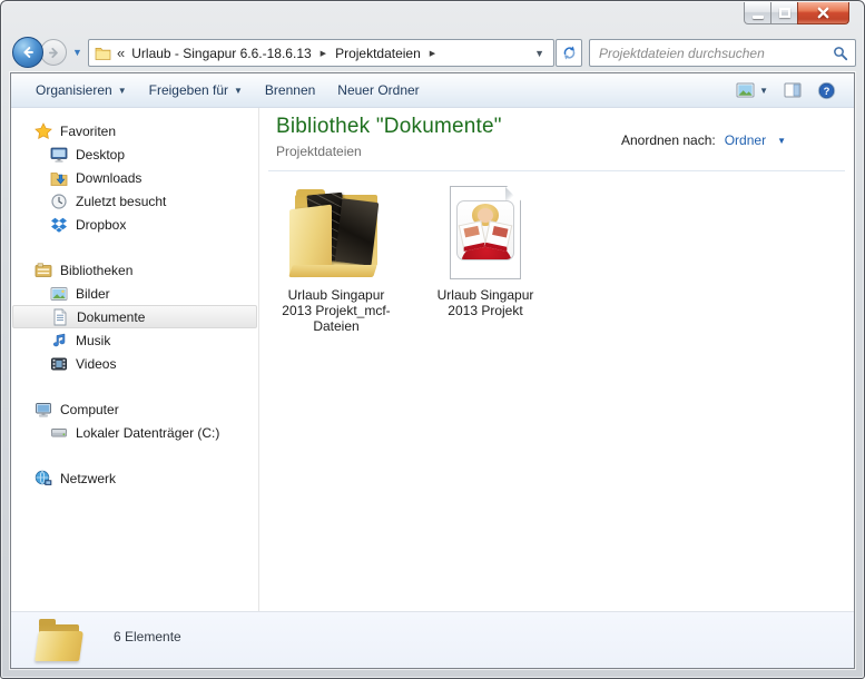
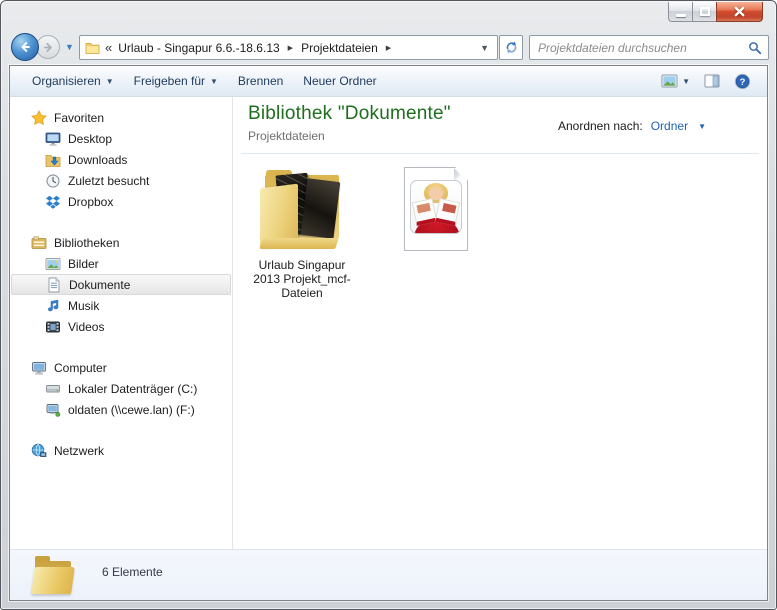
  ▼
  «
  Urlaub - Singapur 6.6.-18.6.13
  Projektdateien
  ▼
  Projektdateien durchsuchen
  Organisieren
  ▼
  Freigeben für
  ▼
  Brennen
  Neuer Ordner
  ▼
  ?
  Favoriten
  Desktop
  Downloads
  Zuletzt besucht
  Dropbox
  Bibliotheken
  Bilder
  Dokumente
  Musik
  Videos
  Computer
  Lokaler Datenträger (C:)
+ oldaten (\\cewe.lan) (F:)
  Netzwerk
  Bibliothek "Dokumente"
  Projektdateien
  Anordnen nach:
  Ordner
  ▼
  Urlaub Singapur 2013 Projekt_mcf-Dateien
- Urlaub Singapur 2013 Projekt
  6 Elemente
